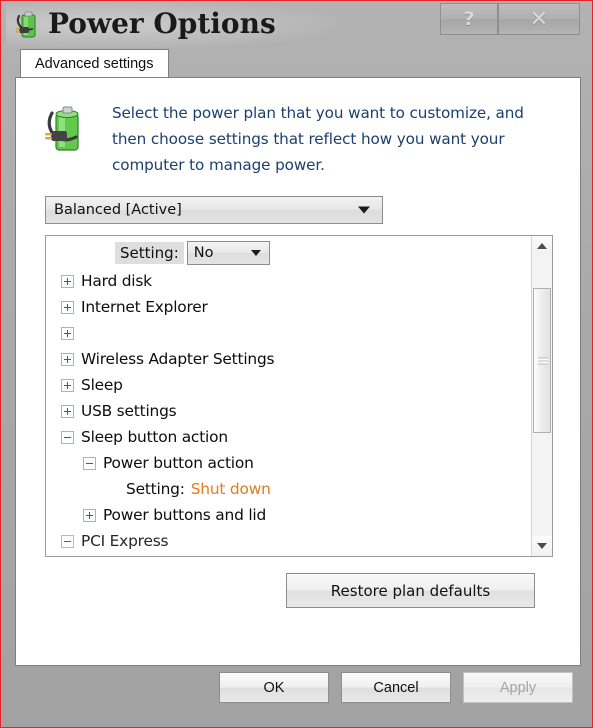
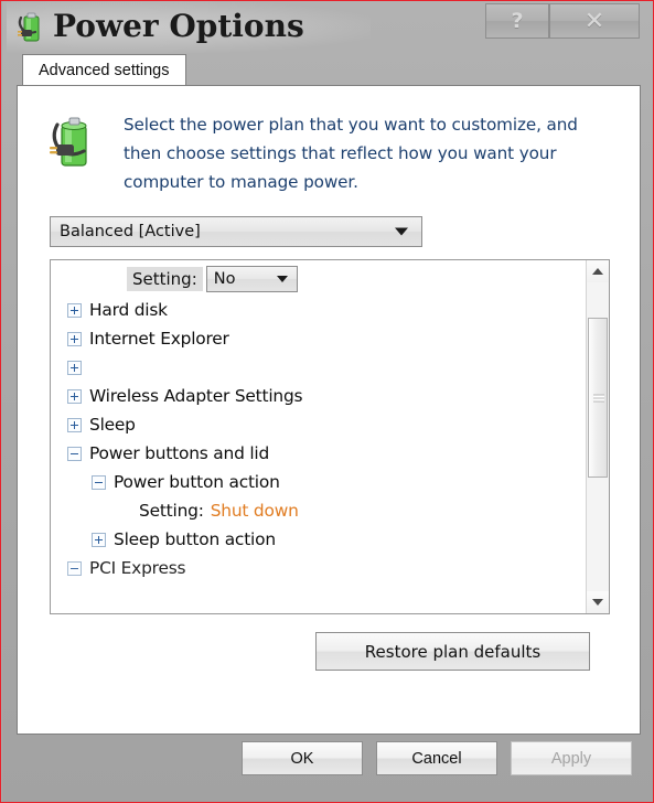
  Power Options
  ?
  ✕
  Advanced settings
  Select the power plan that you want to customize, and then choose settings that reflect how you want your computer to manage power.
  Balanced [Active]
  Setting:
  No
  Hard disk
  Internet Explorer
  Wireless Adapter Settings
  Sleep
- USB settings
- Sleep button action
+ Power buttons and lid
  Power button action
  Setting:
  Shut down
- Power buttons and lid
+ Sleep button action
  PCI Express
  Restore plan defaults
  OK
  Cancel
  Apply
